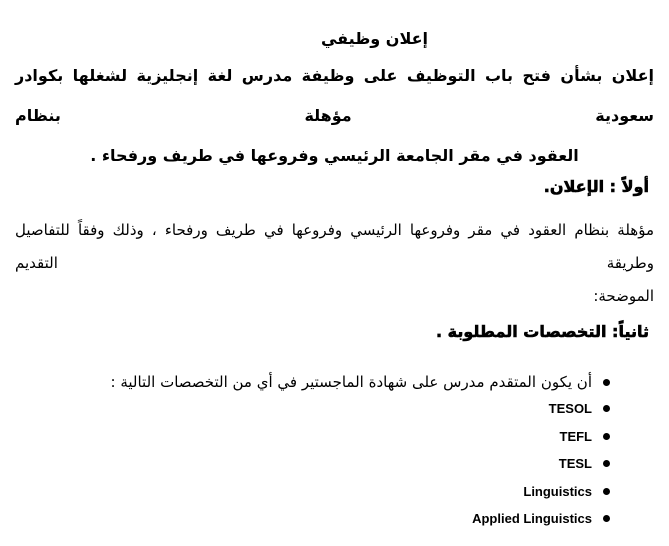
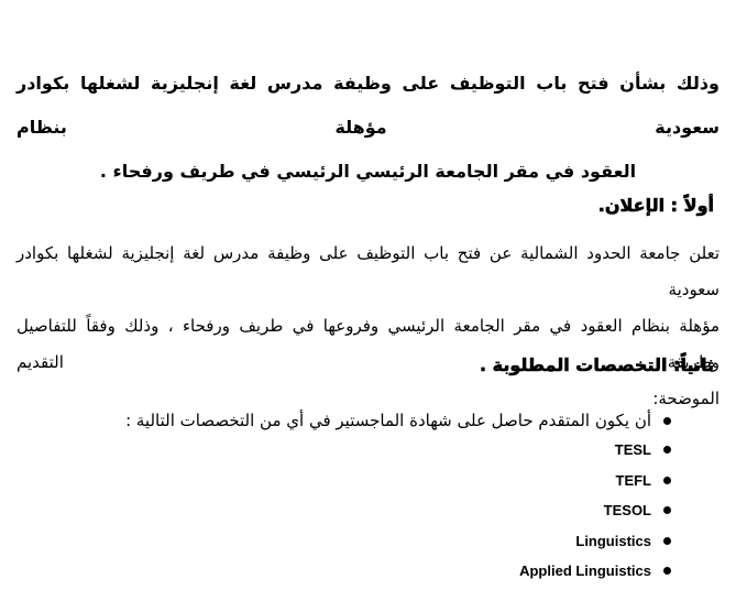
- إعلان وظيفي
- إعلان بشأن فتح باب التوظيف على وظيفة مدرس لغة إنجليزية لشغلها بكوادر سعودية مؤهلة بنظام
+ وذلك بشأن فتح باب التوظيف على وظيفة مدرس لغة إنجليزية لشغلها بكوادر سعودية مؤهلة بنظام
- العقود في مقر الجامعة الرئيسي وفروعها في طريف ورفحاء .
+ العقود في مقر الجامعة الرئيسي الرئيسي في طريف ورفحاء .
  أولاً : الإعلان.
+ تعلن جامعة الحدود الشمالية عن فتح باب التوظيف على وظيفة مدرس لغة إنجليزية لشغلها بكوادر سعودية
- مؤهلة بنظام العقود في مقر وفروعها الرئيسي وفروعها في طريف ورفحاء ، وذلك وفقاً للتفاصيل وطريقة التقديم
+ مؤهلة بنظام العقود في مقر الجامعة الرئيسي وفروعها في طريف ورفحاء ، وذلك وفقاً للتفاصيل وطريقة التقديم
  الموضحة:
  ثانياً: التخصصات المطلوبة .
- أن يكون المتقدم مدرس على شهادة الماجستير في أي من التخصصات التالية :
+ أن يكون المتقدم حاصل على شهادة الماجستير في أي من التخصصات التالية :
- TESOL
+ TESL
  TEFL
- TESL
+ TESOL
  Linguistics
  Applied Linguistics
